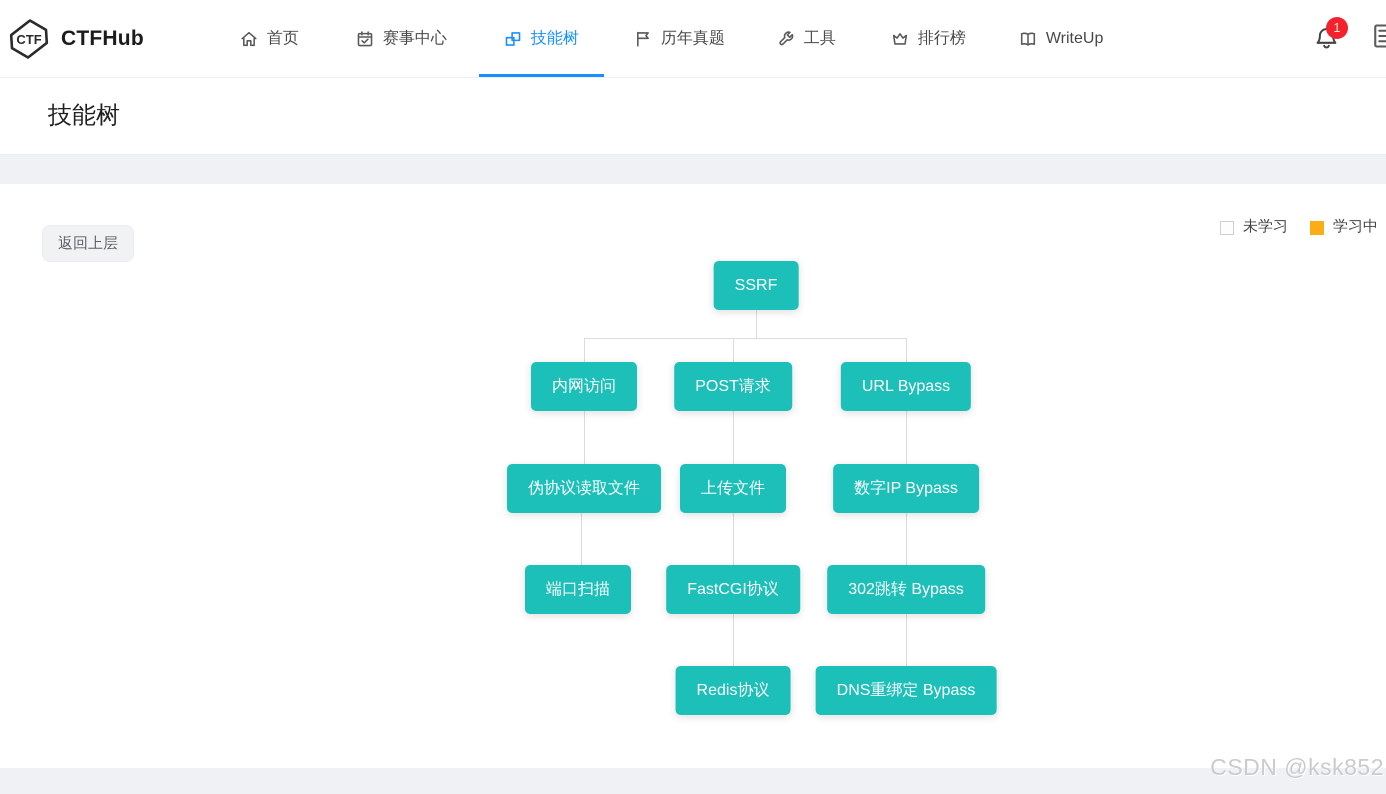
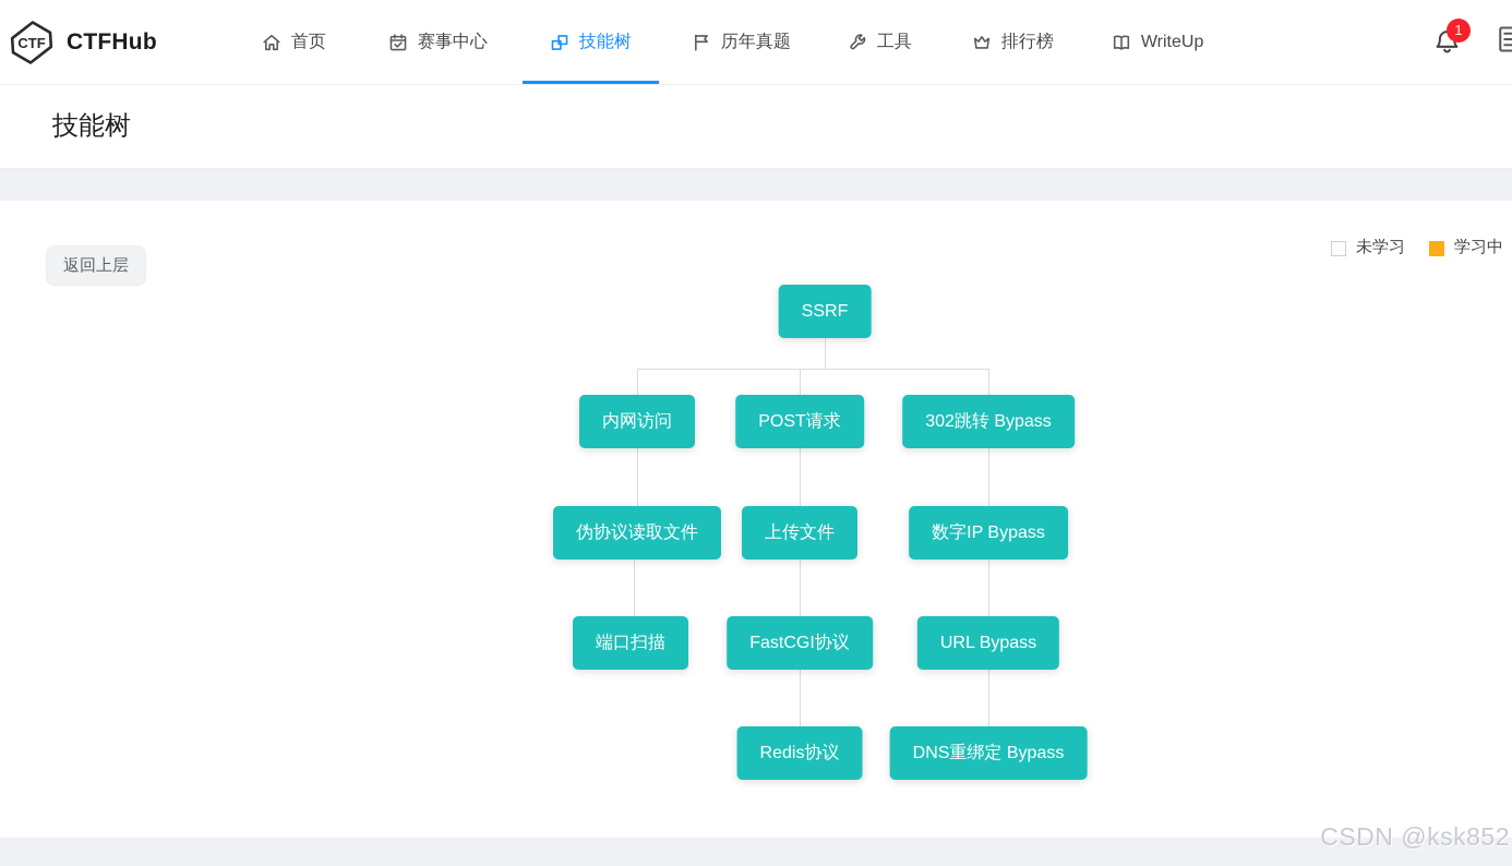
  CTF
  CTFHub
  首页
  赛事中心
  技能树
  历年真题
  工具
  排行榜
  WriteUp
  1
  技能树
  返回上层
  未学习
  学习中
  SSRF
  内网访问
  POST请求
- URL Bypass
+ 302跳转 Bypass
  伪协议读取文件
  上传文件
  数字IP Bypass
  端口扫描
  FastCGI协议
- 302跳转 Bypass
+ URL Bypass
  Redis协议
  DNS重绑定 Bypass
  CSDN @ksk852
